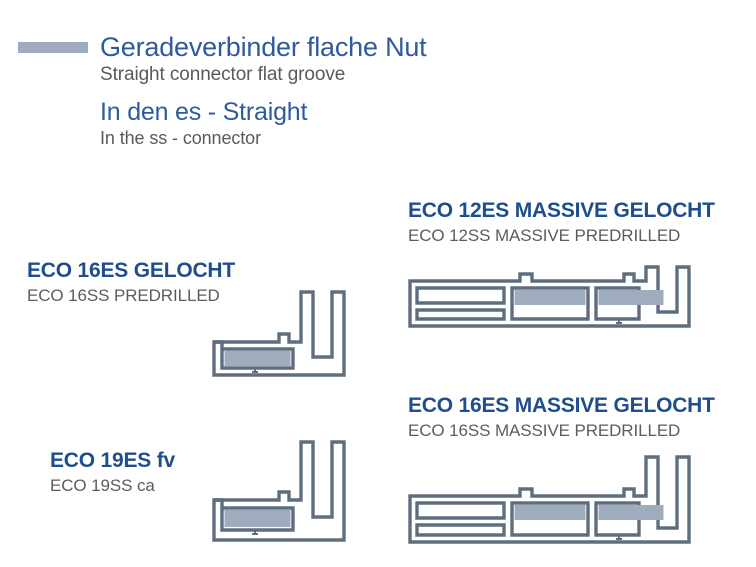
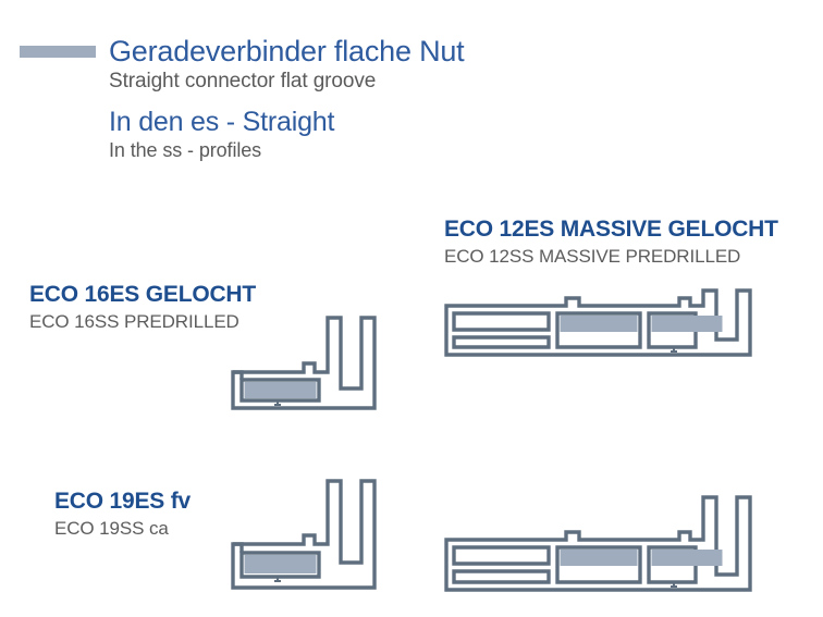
  Geradeverbinder flache Nut
  Straight connector flat groove
  In den es - Straight
- In the ss - connector
+ In the ss - profiles
  ECO 16ES GELOCHT
  ECO 16SS PREDRILLED
  ECO 19ES fv
  ECO 19SS ca
  ECO 12ES MASSIVE GELOCHT
  ECO 12SS MASSIVE PREDRILLED
- ECO 16ES MASSIVE GELOCHT
- ECO 16SS MASSIVE PREDRILLED
